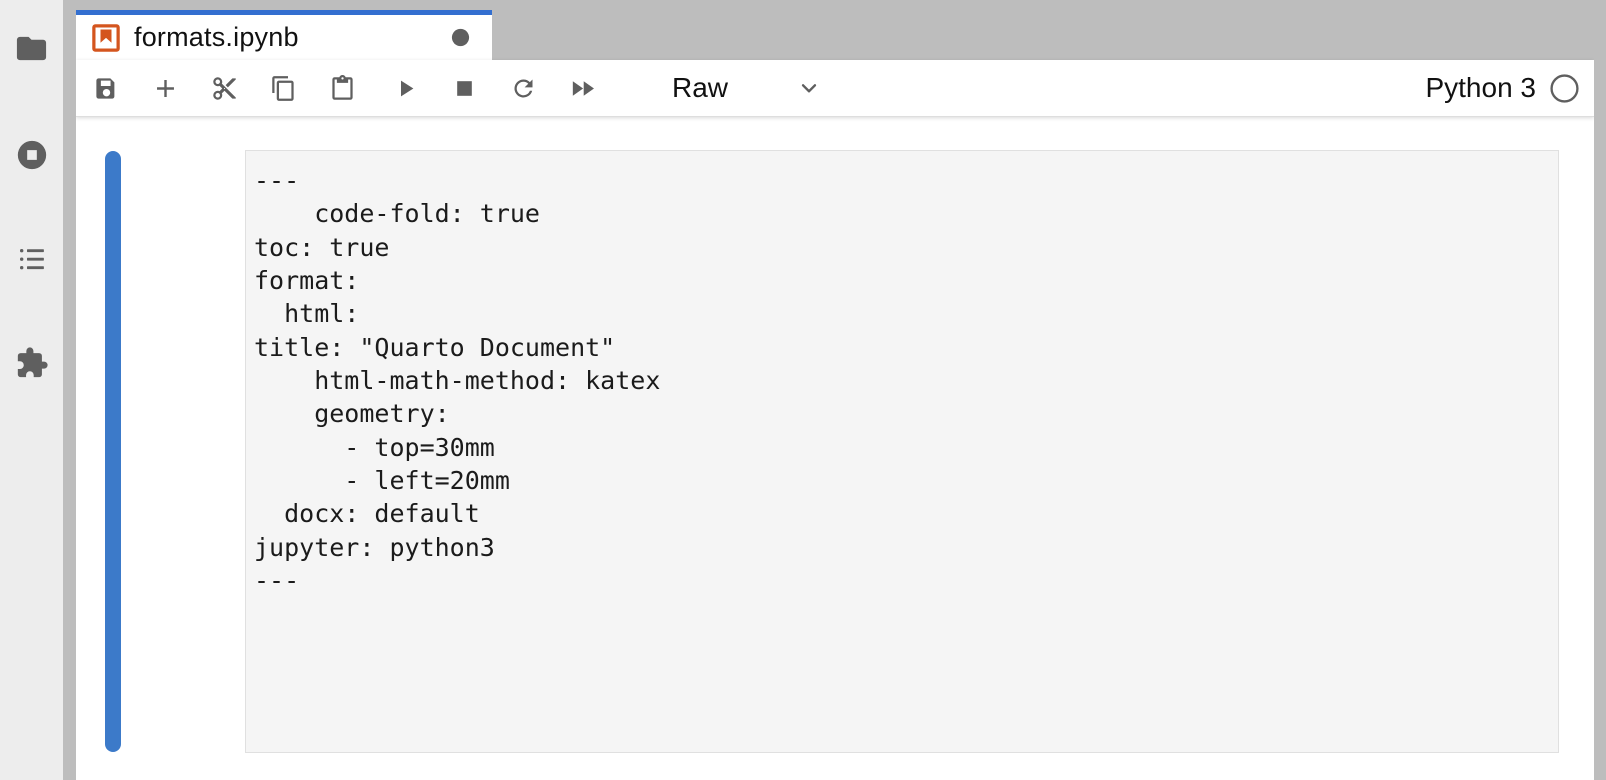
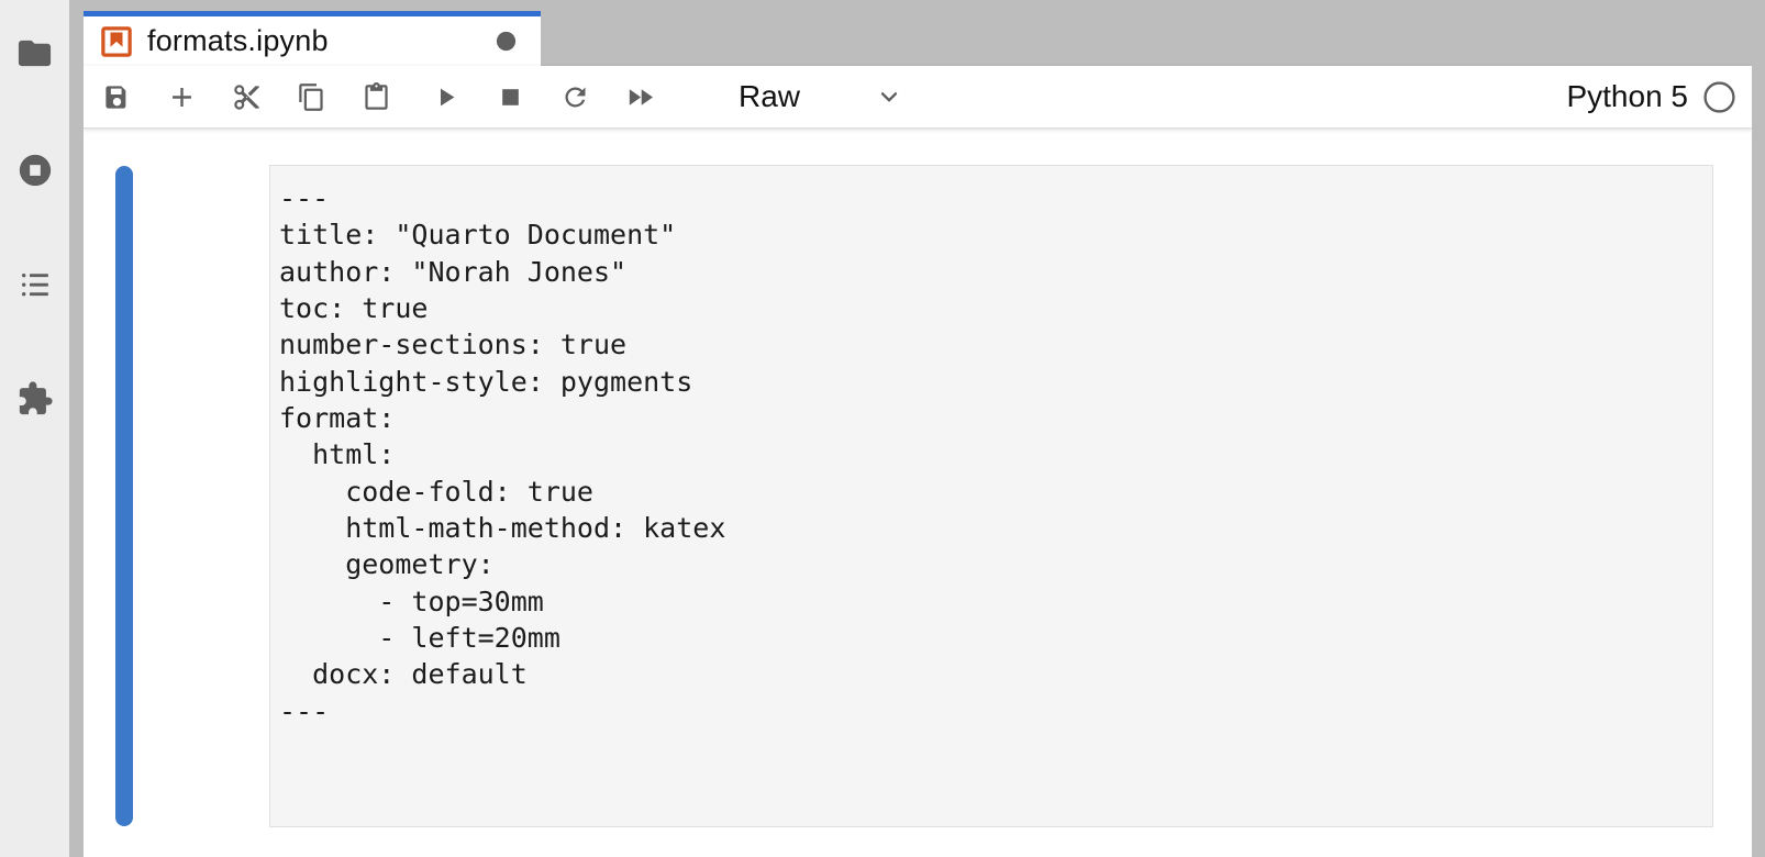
  formats.ipynb
  Raw
- Python 3
+ Python 5
  ---
- code-fold: true
+ title: "Quarto Document"
+ author: "Norah Jones"
  toc: true
+ number-sections: true
+ highlight-style: pygments
  format:
  html:
- title: "Quarto Document"
+ code-fold: true
  html-math-method: katex
  geometry:
  - top=30mm
  - left=20mm
  docx: default
- jupyter: python3
  ---
